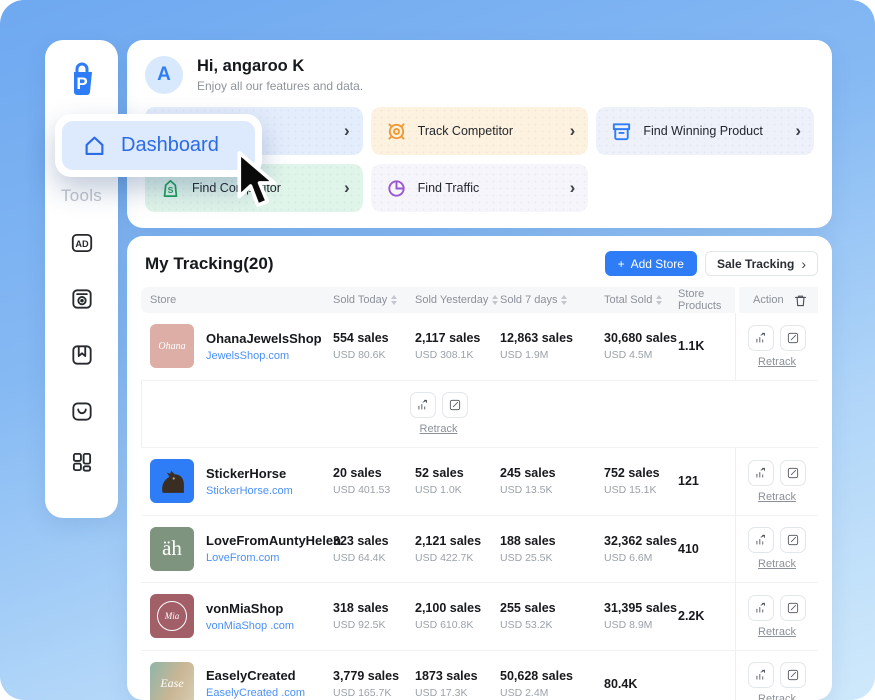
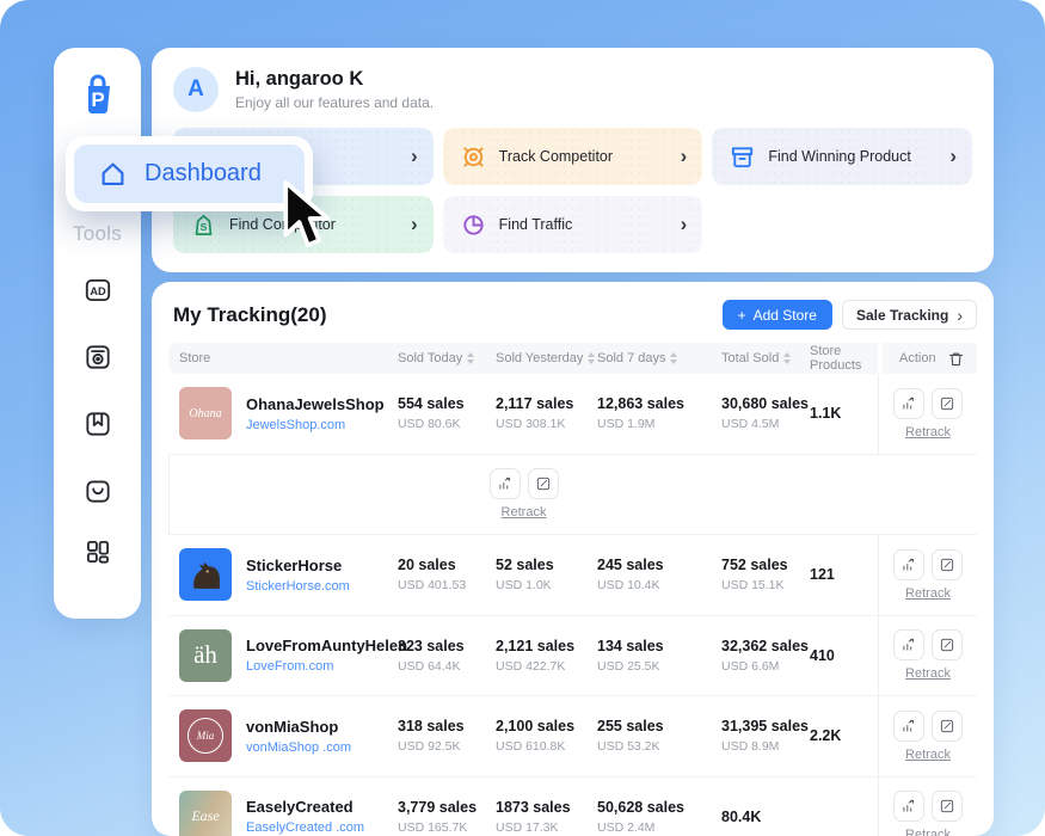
  P
  Tools
  AD
  A
  Hi, angaroo K
  Enjoy all our features and data.
  ›
  Track Competitor
  ›
  Find Winning Product
  ›
  S
  Find Coitor
  ›
  Find Traffic
  ›
  Dashboard
  My Tracking(20)
  +
  Add Store
  Sale Tracking
  ›
  Store
  Sold Today
  Sold Yesterday
  Sold 7 days
  Total Sold
  Store Products
  Action
  Ohana
  OhanaJewelsShop
  JewelsShop.com
  554 sales
  USD 80.6K
  2,117 sales
  USD 308.1K
  12,863 sales
  USD 1.9M
  30,680 sales
  USD 4.5M
  1.1K
  Retrack
  Retrack
  StickerHorse
  StickerHorse.com
  20 sales
  USD 401.53
  52 sales
  USD 1.0K
  245 sales
- USD 13.5K
+ USD 10.4K
  752 sales
  USD 15.1K
  121
  Retrack
  äh
  LoveFromAuntyHelen
  LoveFrom.com
  323 sales
  USD 64.4K
  2,121 sales
  USD 422.7K
- 188 sales
+ 134 sales
  USD 25.5K
  32,362 sales
  USD 6.6M
  410
  Retrack
  Mia
  vonMiaShop
  vonMiaShop .com
  318 sales
  USD 92.5K
  2,100 sales
  USD 610.8K
  255 sales
  USD 53.2K
  31,395 sales
  USD 8.9M
  2.2K
  Retrack
  Ease
  EaselyCreated
  EaselyCreated .com
  3,779 sales
  USD 165.7K
  1873 sales
  USD 17.3K
  50,628 sales
  USD 2.4M
  80.4K
  Retrack
